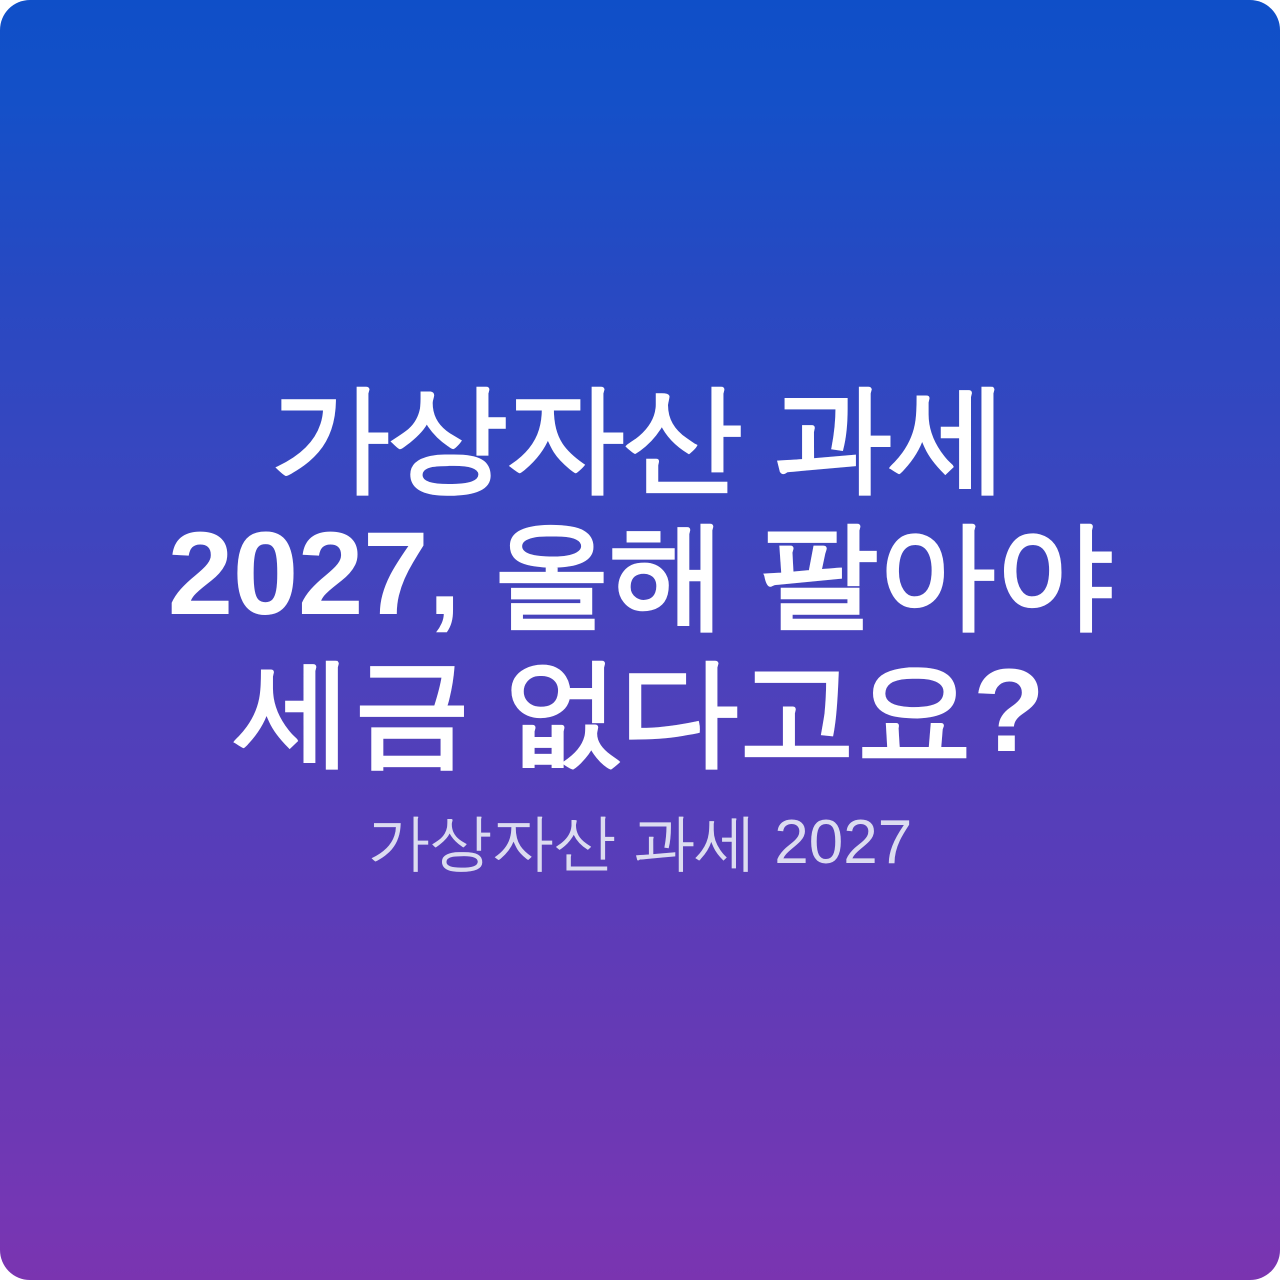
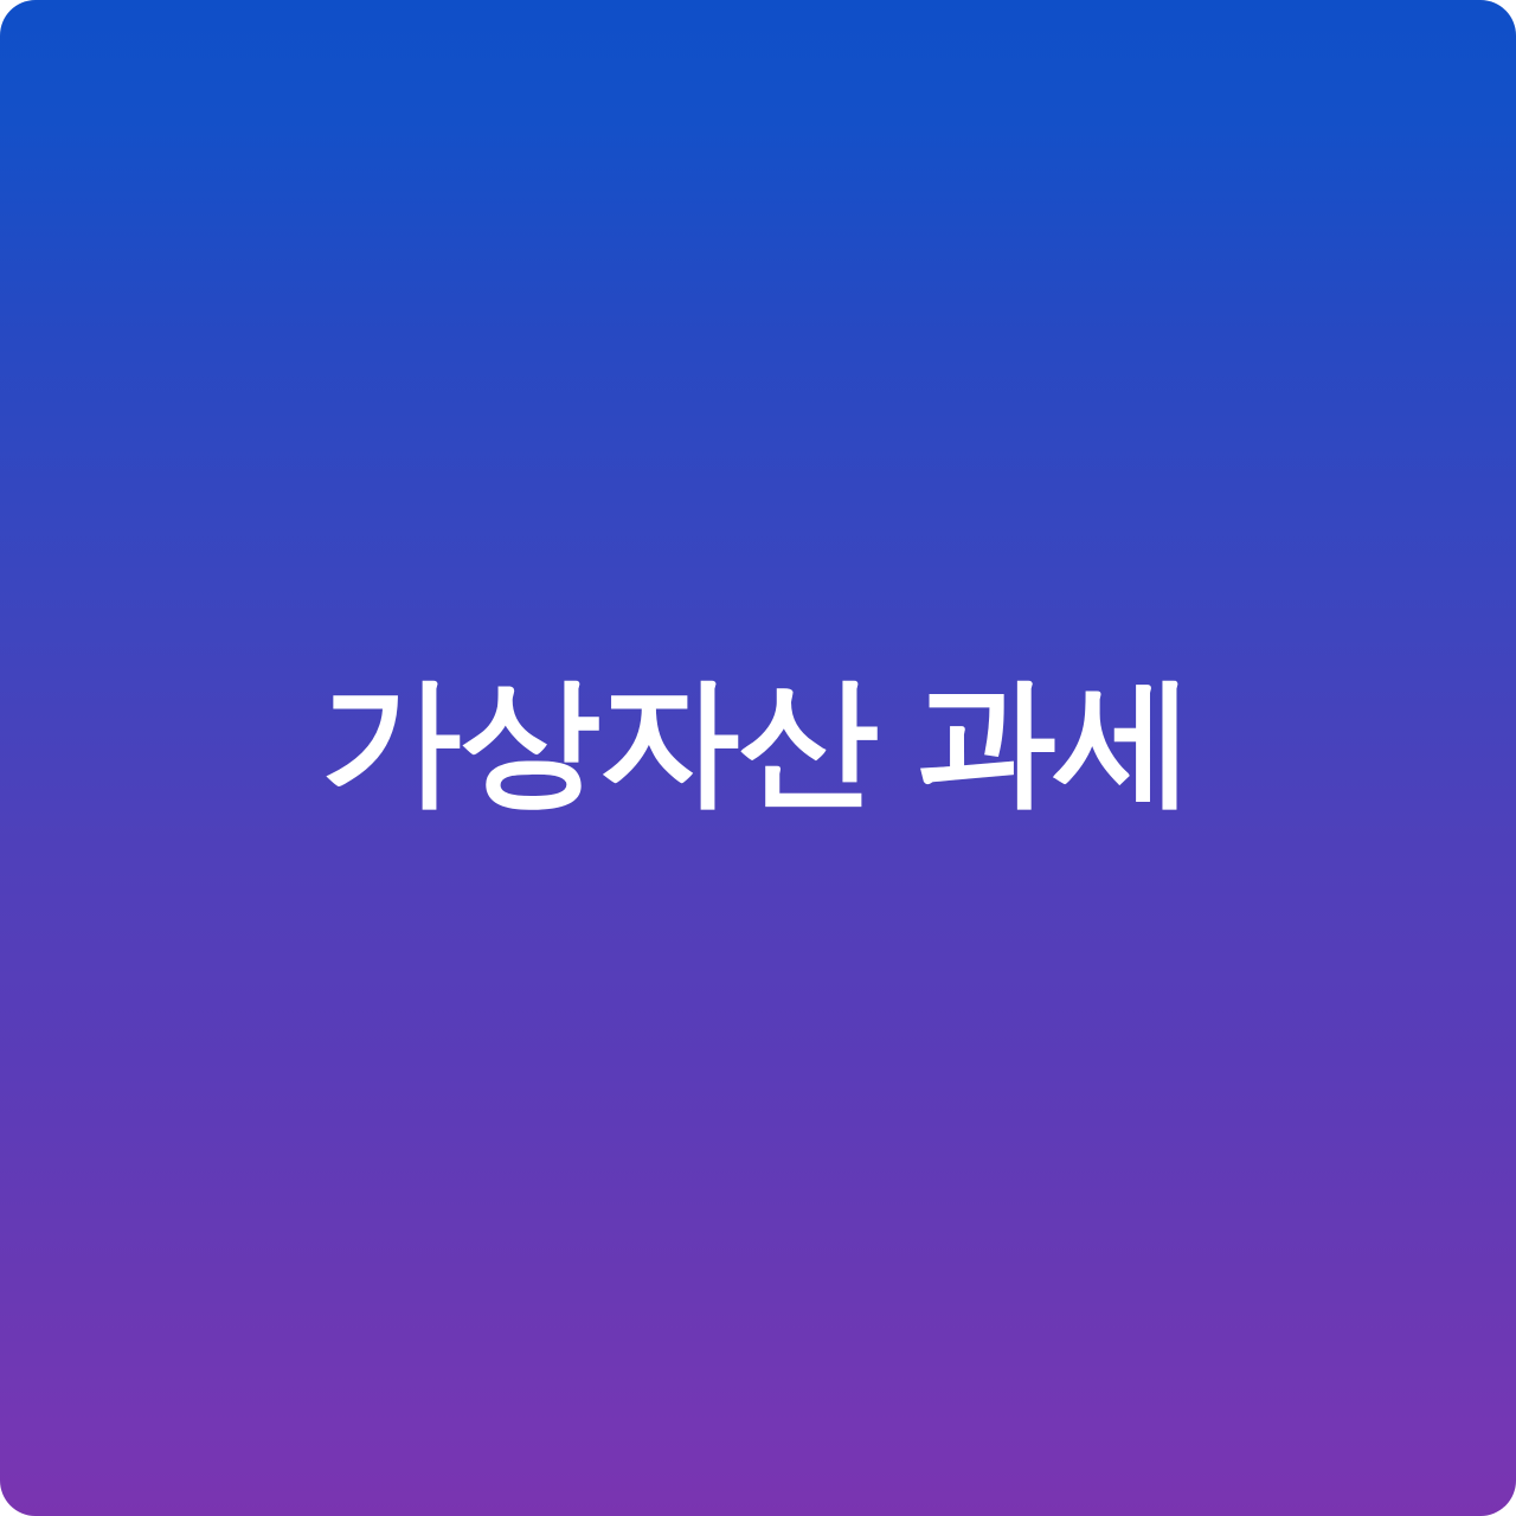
  가상자산 과세
- 2027, 올해 팔아야
- 세금 없다고요?
- 가상자산 과세 2027
